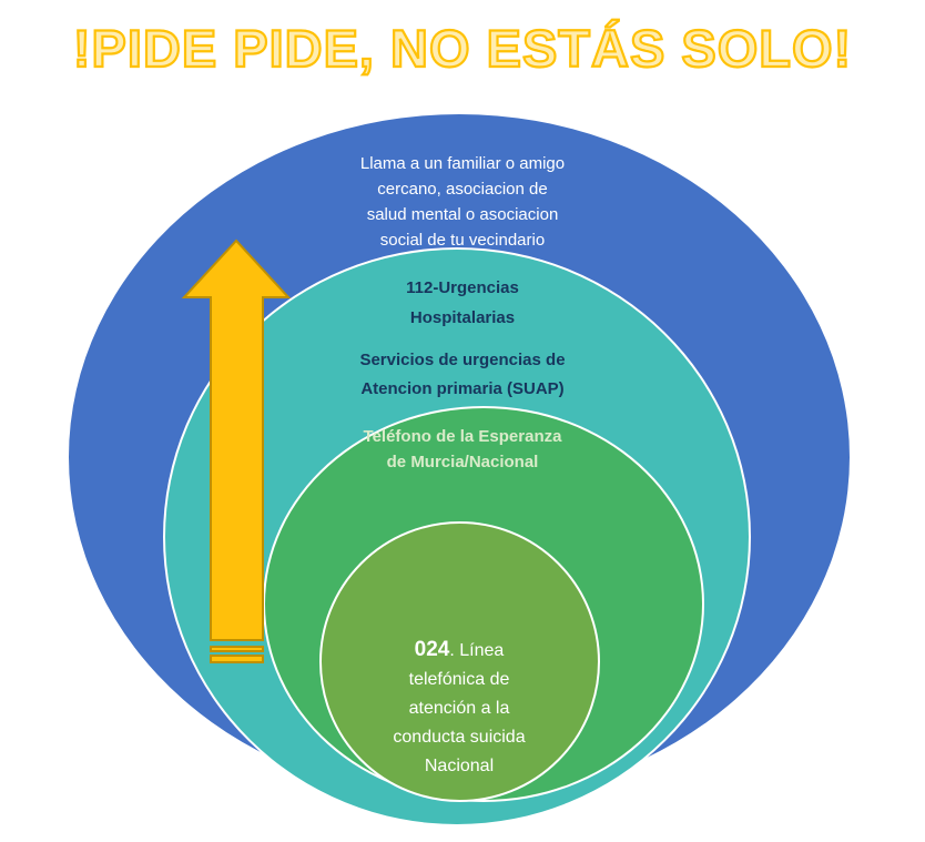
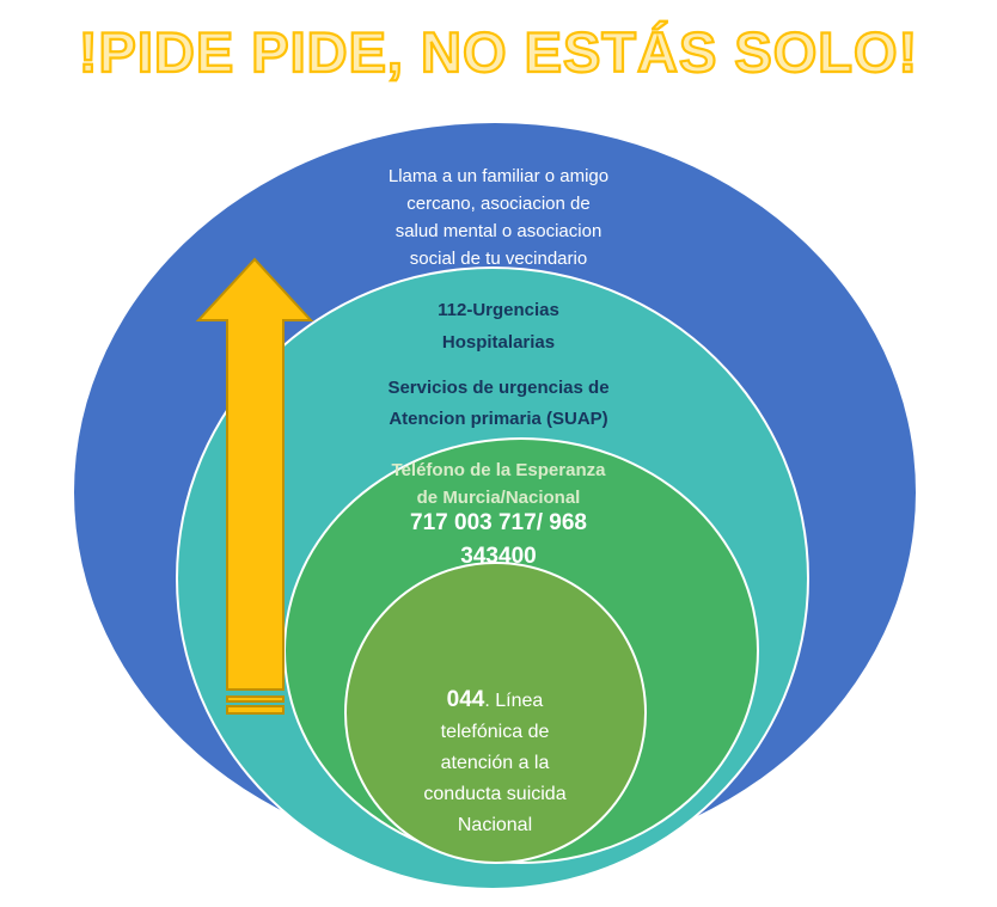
  !PIDE PIDE, NO ESTÁS SOLO!
  Llama a un familiar o amigo
  cercano, asociacion de
  salud mental o asociacion
  social de tu vecindario
  112-Urgencias
  Hospitalarias
  Servicios de urgencias de
  Atencion primaria (SUAP)
  Teléfono de la Esperanza
  de Murcia/Nacional
+ 717 003 717/ 968
+ 343400
- 024. Línea
+ 044. Línea
  telefónica de
  atención a la
  conducta suicida
  Nacional
